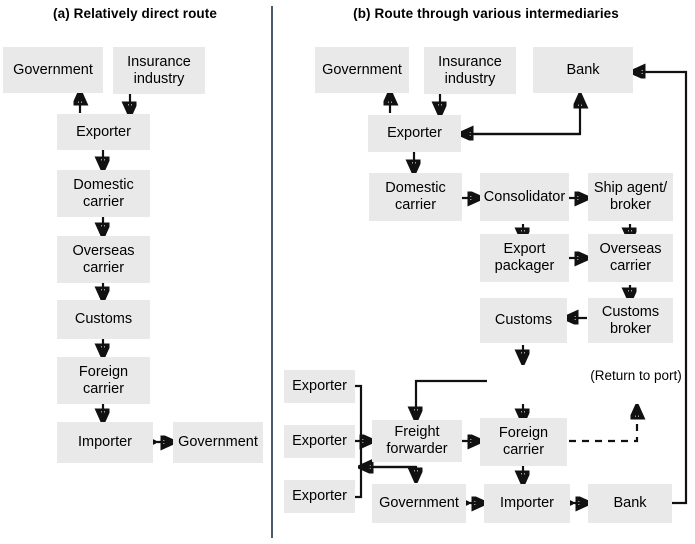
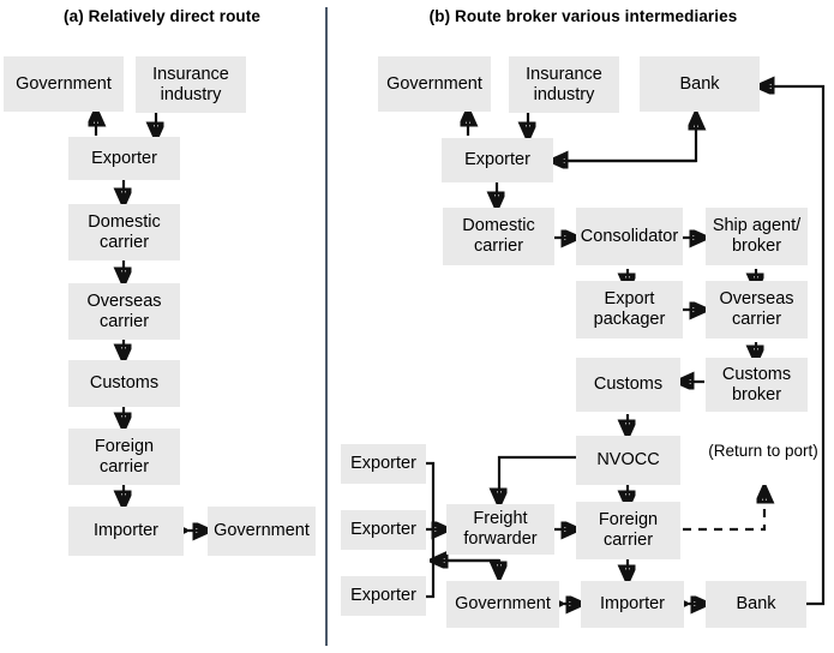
  (a) Relatively direct route
- (b) Route through various intermediaries
+ (b) Route broker various intermediaries
  Government
  Insurance industry
  Exporter
  Domestic carrier
  Overseas carrier
  Customs
  Foreign carrier
  Importer
  Government
  Government
  Insurance industry
  Bank
  Exporter
  Domestic carrier
  Consolidator
  Ship agent/ broker
  Export packager
  Overseas carrier
  Customs
  Customs broker
+ NVOCC
  Exporter
  Exporter
  Exporter
  Freight forwarder
  Foreign carrier
  Government
  Importer
  Bank
  (Return to port)
